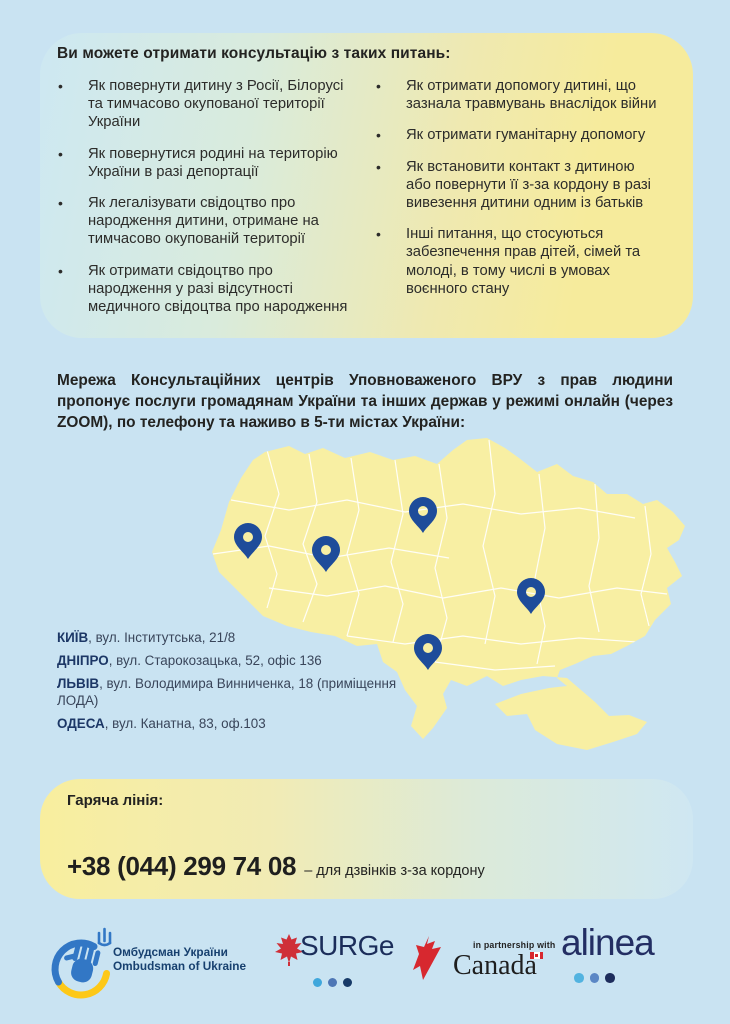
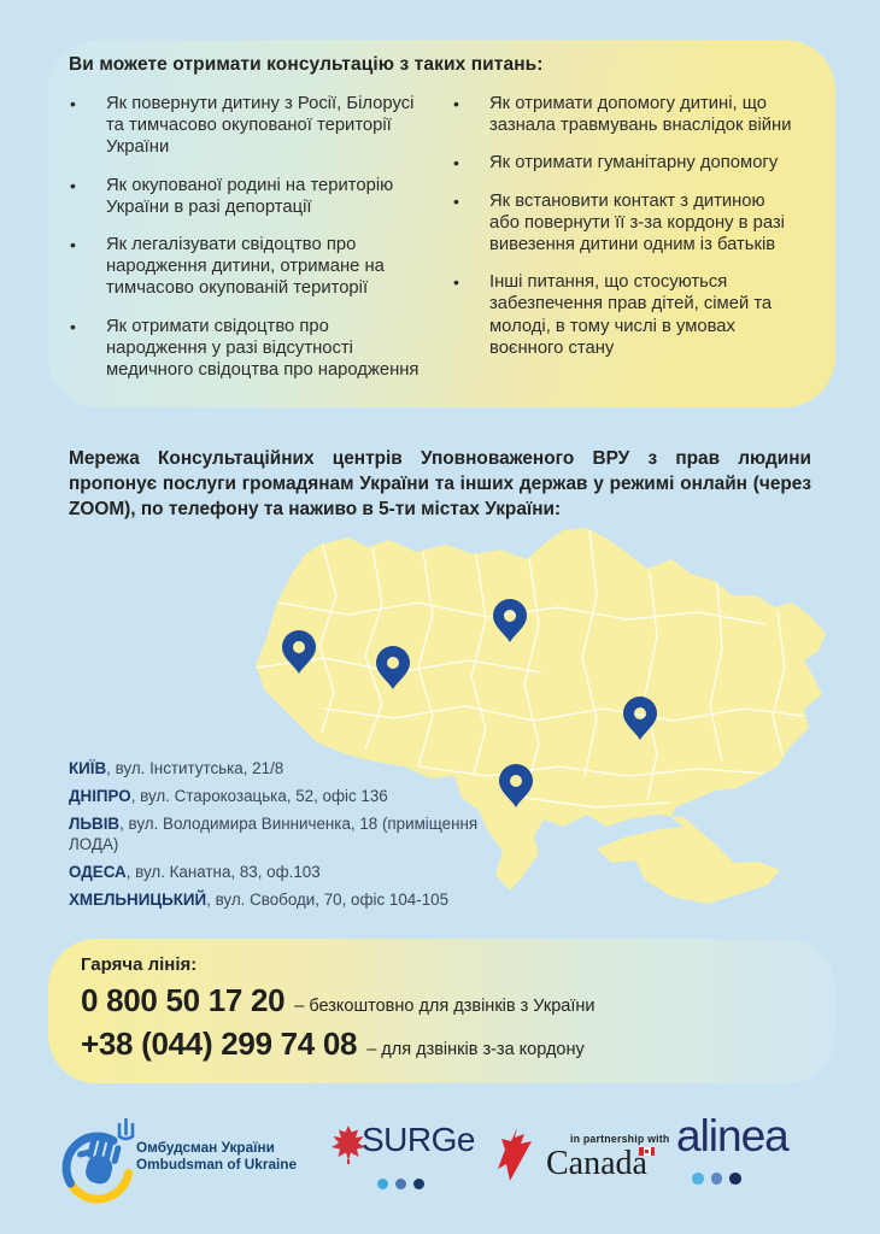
  Ви можете отримати консультацію з таких питань:
  Як повернути дитину з Росії, Білорусі та тимчасово окупованої території України
- Як повернутися родині на територію України в разі депортації
+ Як окупованої родині на територію України в разі депортації
  Як легалізувати свідоцтво про народження дитини, отримане на тимчасово окупованій території
  Як отримати свідоцтво про народження у разі відсутності медичного свідоцтва про народження
  Як отримати допомогу дитині, що зазнала травмувань внаслідок війни
  Як отримати гуманітарну допомогу
  Як встановити контакт з дитиною або повернути її з-за кордону в разі вивезення дитини одним із батьків
  Інші питання, що стосуються забезпечення прав дітей, сімей та молоді, в тому числі в умовах воєнного стану
  Мережа Консультаційних центрів Уповноваженого ВРУ з прав людини пропонує послуги громадянам України та інших держав у режимі онлайн (через ZOOM), по телефону та наживо в 5-ти містах України:
  КИЇВ, вул. Інститутська, 21/8
  ДНІПРО, вул. Старокозацька, 52, офіс 136
  ЛЬВІВ, вул. Володимира Винниченка, 18 (приміщення ЛОДА)
  ОДЕСА, вул. Канатна, 83, оф.103
+ ХМЕЛЬНИЦЬКИЙ, вул. Свободи, 70, офіс 104-105
  Гаряча лінія:
+ 0 800 50 17 20 – безкоштовно для дзвінків з України
  +38 (044) 299 74 08 – для дзвінків з-за кордону
  Омбудсман України
  Ombudsman of Ukraine
  SURGe
  in partnership with
  Canada
  alinea
